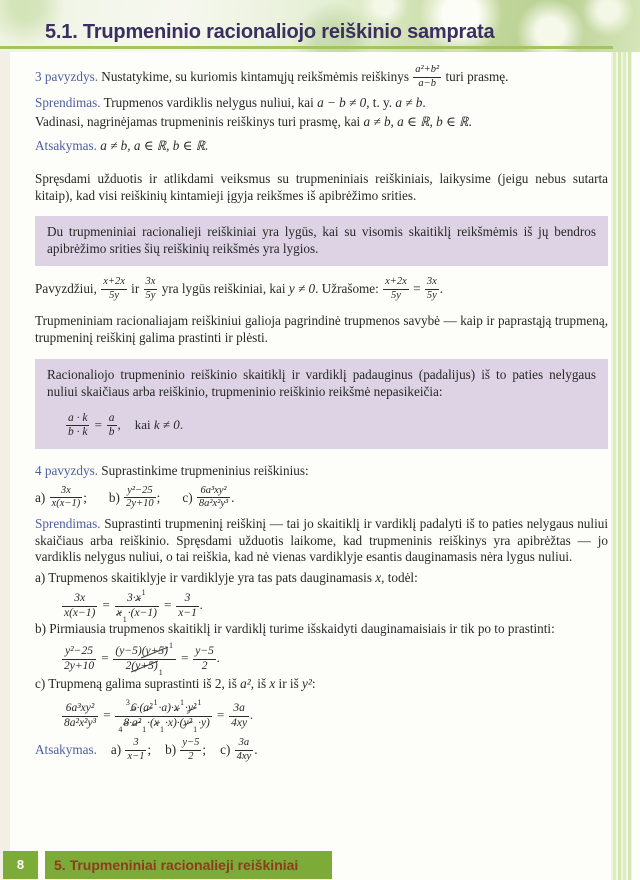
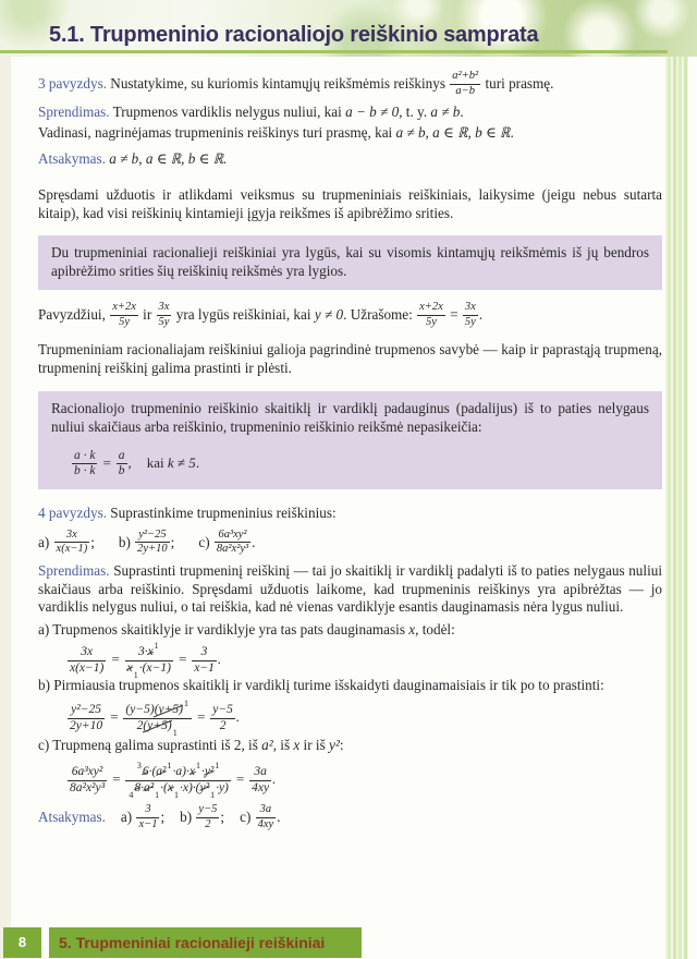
  5.1. Trupmeninio racionaliojo reiškinio samprata
  3 pavyzdys. Nustatykime, su kuriomis kintamųjų reikšmėmis reiškinys
  a²+b²
  a−b
  turi prasmę.
  Sprendimas. Trupmenos vardiklis nelygus nuliui, kai a − b ≠ 0, t. y. a ≠ b.
  Vadinasi, nagrinėjamas trupmeninis reiškinys turi prasmę, kai a ≠ b, a ∈ ℝ, b ∈ ℝ.
  Atsakymas. a ≠ b, a ∈ ℝ, b ∈ ℝ.
  Spręsdami užduotis ir atlikdami veiksmus su trupmeniniais reiškiniais, laikysime (jeigu nebus sutarta kitaip), kad visi reiškinių kintamieji įgyja reikšmes iš apibrėžimo srities.
- Du trupmeniniai racionalieji reiškiniai yra lygūs, kai su visomis skaitiklį reikšmėmis iš jų bendros apibrėžimo srities šių reiškinių reikšmės yra lygios.
+ Du trupmeniniai racionalieji reiškiniai yra lygūs, kai su visomis kintamųjų reikšmėmis iš jų bendros apibrėžimo srities šių reiškinių reikšmės yra lygios.
  Pavyzdžiui,
  x+2x
  5y
  ir
  3x
  5y
  yra lygūs reiškiniai, kai y ≠ 0. Užrašome:
  x+2x
  5y
  =
  3x
  5y
  .
  Trupmeniniam racionaliajam reiškiniui galioja pagrindinė trupmenos savybė — kaip ir paprastąją trupmeną, trupmeninį reiškinį galima prastinti ir plėsti.
  Racionaliojo trupmeninio reiškinio skaitiklį ir vardiklį padauginus (padalijus) iš to paties nelygaus nuliui skaičiaus arba reiškinio, trupmeninio reiškinio reikšmė nepasikeičia:
  a · k
  b · k
  =
  a
  b
- , kai k ≠ 0.
+ , kai k ≠ 5.
  4 pavyzdys. Suprastinkime trupmeninius reiškinius:
  a)
  3x
  x(x−1)
  ; b)
  y²−25
  2y+10
  ; c)
  6a³xy²
  8a²x²y³
  .
  Sprendimas. Suprastinti trupmeninį reiškinį — tai jo skaitiklį ir vardiklį padalyti iš to paties nelygaus nuliui skaičiaus arba reiškinio. Spręsdami užduotis laikome, kad trupmeninis reiškinys yra apibrėžtas — jo vardiklis nelygus nuliui, o tai reiškia, kad nė vienas vardiklyje esantis dauginamasis nėra lygus nuliui.
  a) Trupmenos skaitiklyje ir vardiklyje yra tas pats dauginamasis x, todėl:
  3x
  x(x−1)
  =
  3·x1
  x1·(x−1)
  =
  3
  x−1
  .
  b) Pirmiausia trupmenos skaitiklį ir vardiklį turime išskaidyti dauginamaisiais ir tik po to prastinti:
  y²−25
  2y+10
  =
  (y−5)(y+5)1
  2(y+5)1
  =
  y−5
  2
  .
  c) Trupmeną galima suprastinti iš 2, iš a², iš x ir iš y²:
  6a³xy²
  8a²x²y³
  =
  36·(a²1·a)·x1·y²1
  48·a²1·(x1·x)·(y²1·y)
  =
  3a
  4xy
  .
  Atsakymas. a)
  3
  x−1
  ; b)
  y−5
  2
  ; c)
  3a
  4xy
  .
  8
  5. Trupmeniniai racionalieji reiškiniai
